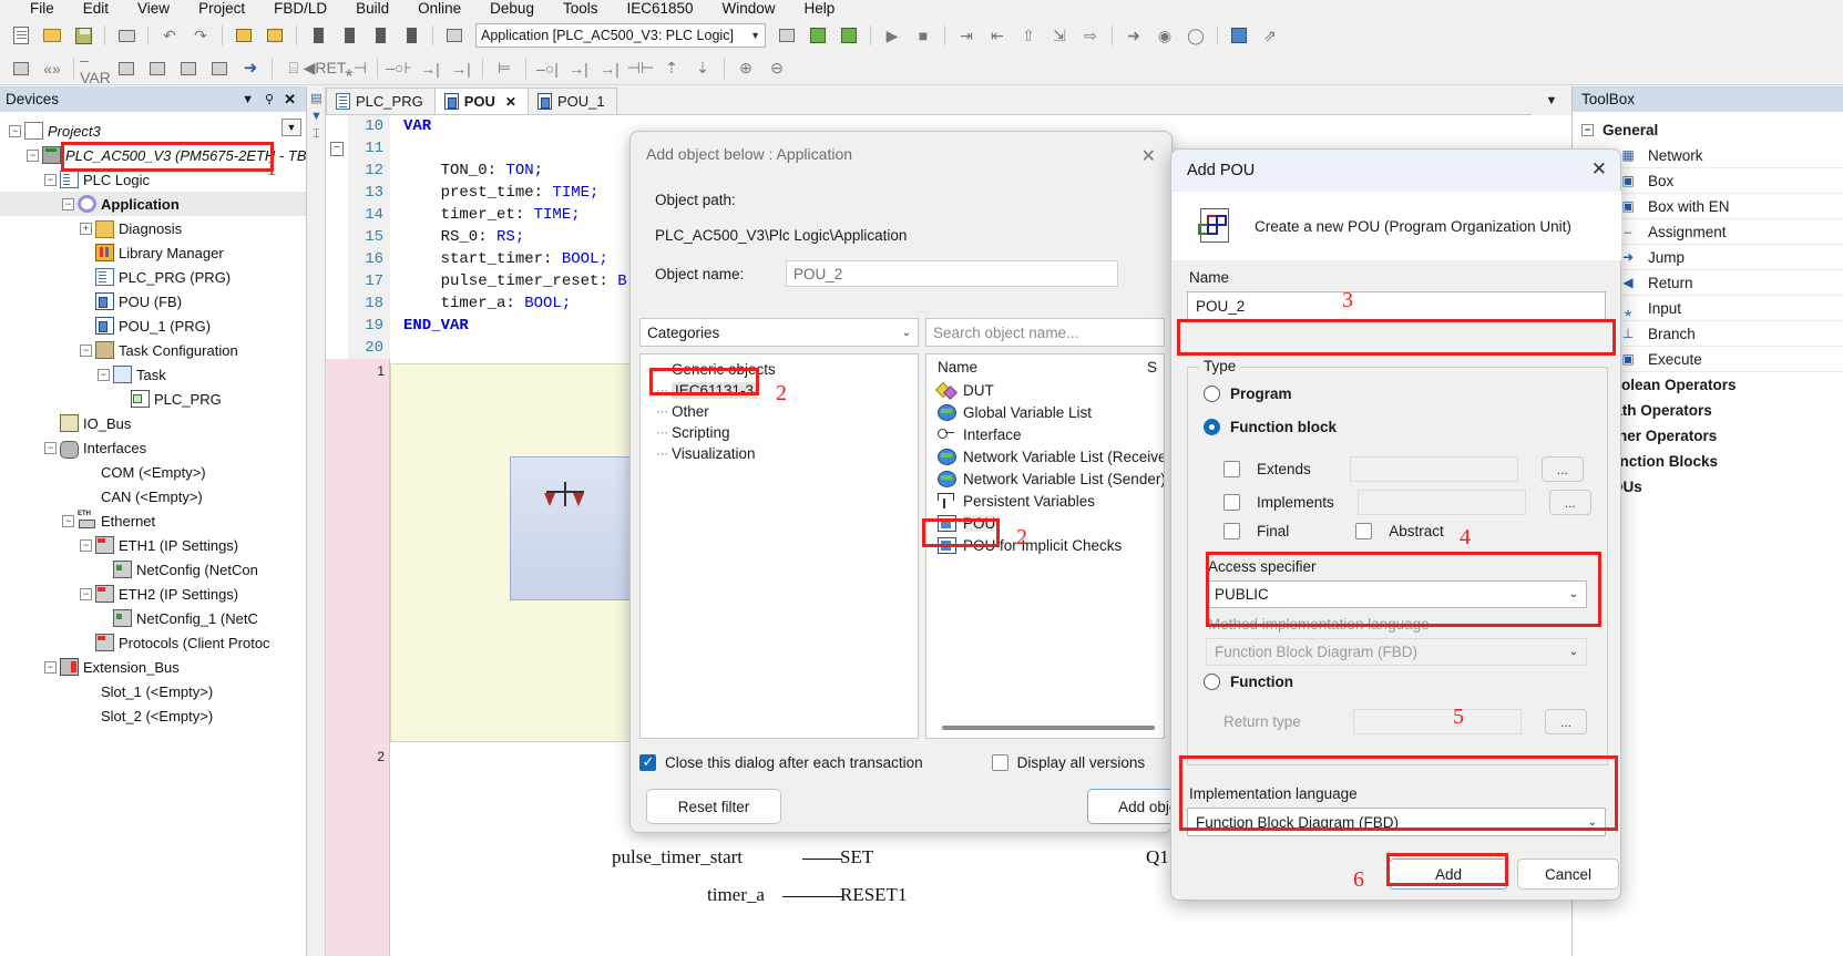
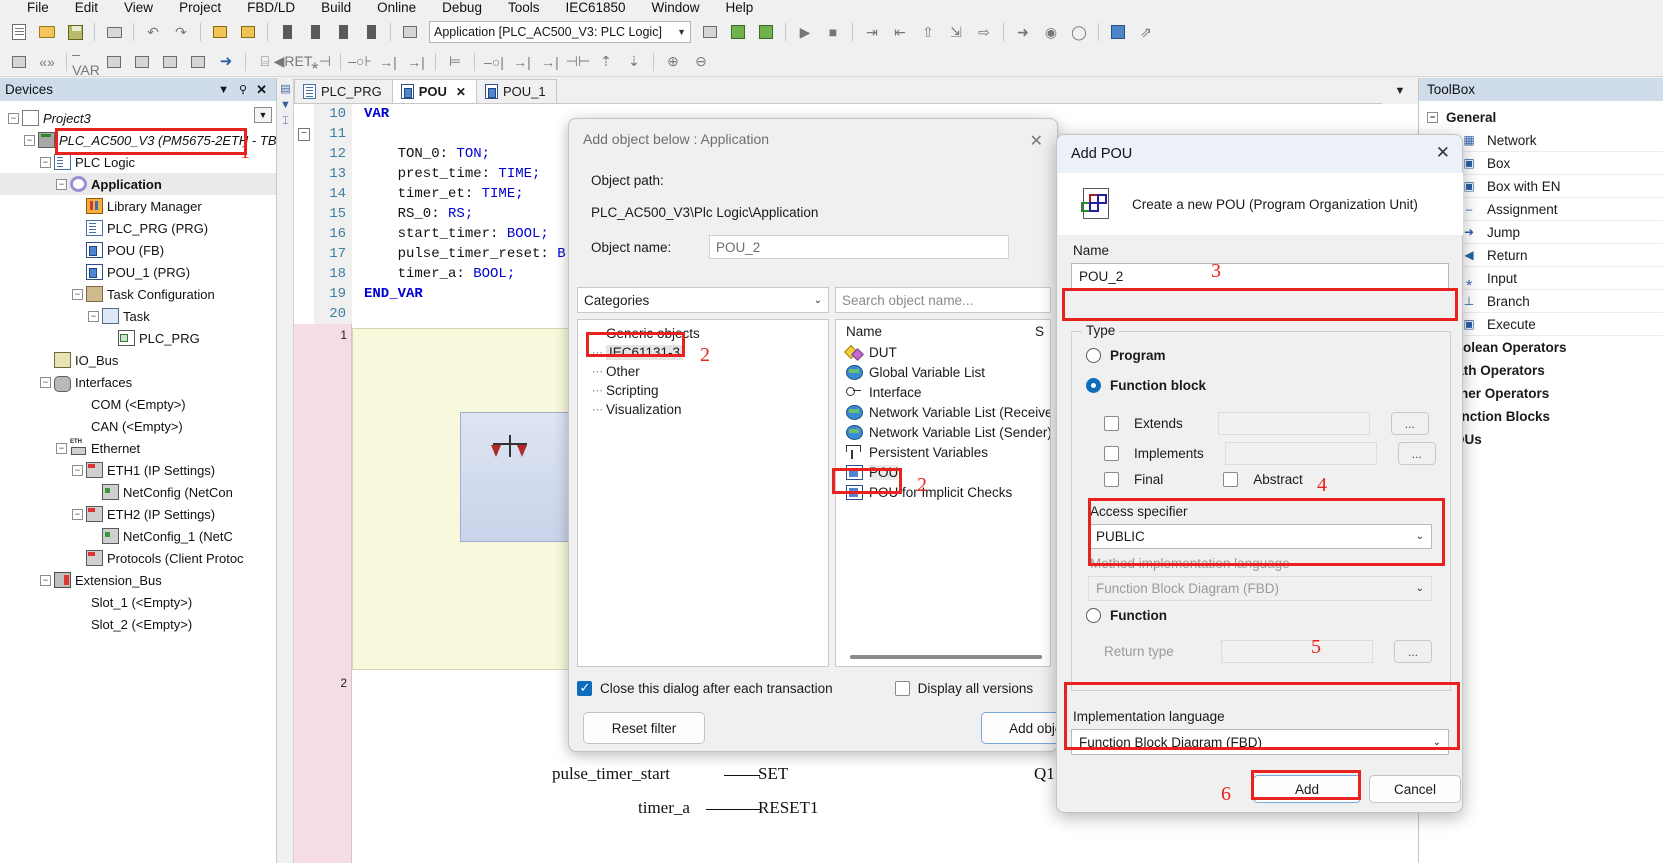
  File
  Edit
  View
  Project
  FBD/LD
  Build
  Online
  Debug
  Tools
  IEC61850
  Window
  Help
  ↶
  ↷
  Application [PLC_AC500_V3: PLC Logic]
  ▼
  ▶
  ■
  ⇥
  ⇤
  ⇧
  ⇲
  ⇨
  ➜
  ◉
  ◯
  ⇗
  «»
  –VAR
  ➜
  ⌸
  ◀RE
  ⁎⊣
  –○⊦
  →|
  →|
  ⊨
  –○|
  →|
  →|
  ⊣⊢
  ⇡
  ⇣
  ⊕
  ⊖
  Devices
  ▼
  ⚲
  ✕
  ▼
  −
  Project3
  −
  PLC_AC500_V3 (PM5675-2ETH - TB
  −
  PLC Logic
  −
  Application
- +
- Diagnosis
  Library Manager
  PLC_PRG (PRG)
  POU (FB)
  POU_1 (PRG)
  −
  Task Configuration
  −
  Task
  PLC_PRG
  IO_Bus
  −
  Interfaces
  COM (<Empty>)
  CAN (<Empty>)
  −
  Ethernet
  −
  ETH1 (IP Settings)
  NetConfig (NetCon
  −
  ETH2 (IP Settings)
  NetConfig_1 (NetC
  Protocols (Client Protoc
  −
  Extension_Bus
  Slot_1 (<Empty>)
  Slot_2 (<Empty>)
  ▤
  ▼
  ⌶
  PLC_PRG
  POU
  ✕
  POU_1
  ▼
  10
  VAR
  −
  11
  12
  TON_0: TON;
  13
  prest_time: TIME;
  14
  timer_et: TIME;
  15
  RS_0: RS;
  16
  start_timer: BOOL;
  17
  pulse_timer_reset: B
  18
  timer_a: BOOL;
  19
  END_VAR
  20
  1
  2
  pulse_timer_start
  timer_a
  SET
  RESET1
  Q1
  ToolBox
  −
  General
  ▦
  Network
  ▣
  Box
  ▣
  Box with EN
  –
  Assignment
  ➜
  Jump
  ◀
  Return
  ⁎
  Input
  ⊥
  Branch
  ▣
  Execute
  olean Operators
  th Operators
  her Operators
  nction Blocks
  Add object below : Application
  ✕
  Object path:
  PLC_AC500_V3\Plc Logic\Application
  Object name:
  POU_2
  Categories
  ⌄
  Search object name...
  ⋯
  Generic objects
  ⋯
  IEC61131-3
  ⋯
  Other
  ⋯
  Scripting
  ⋯
  Visualization
  Name
  S
  DUT
  Global Variable List
  Interface
  Network Variable List (Receive
  Network Variable List (Sender)
  Persistent Variables
  POU
  POU for Implicit Checks
  Close this dialog after each transaction
  Display all versions
  Reset filter
  Add POU
  ✕
  Create a new POU (Program Organization Unit)
  Name
  POU_2
  Type
  Program
  Function block
  Extends
  ...
  Implements
  ...
  Final
  Abstract
  Access specifier
  PUBLIC
  ⌄
  Method implementation language
  Function Block Diagram (FBD)
  ⌄
  Function
  Return type
  ...
  Implementation language
  Function Block Diagram (FBD)
  ⌄
  Add
  Cancel
  1
  2
  2
  3
  4
  5
  6
